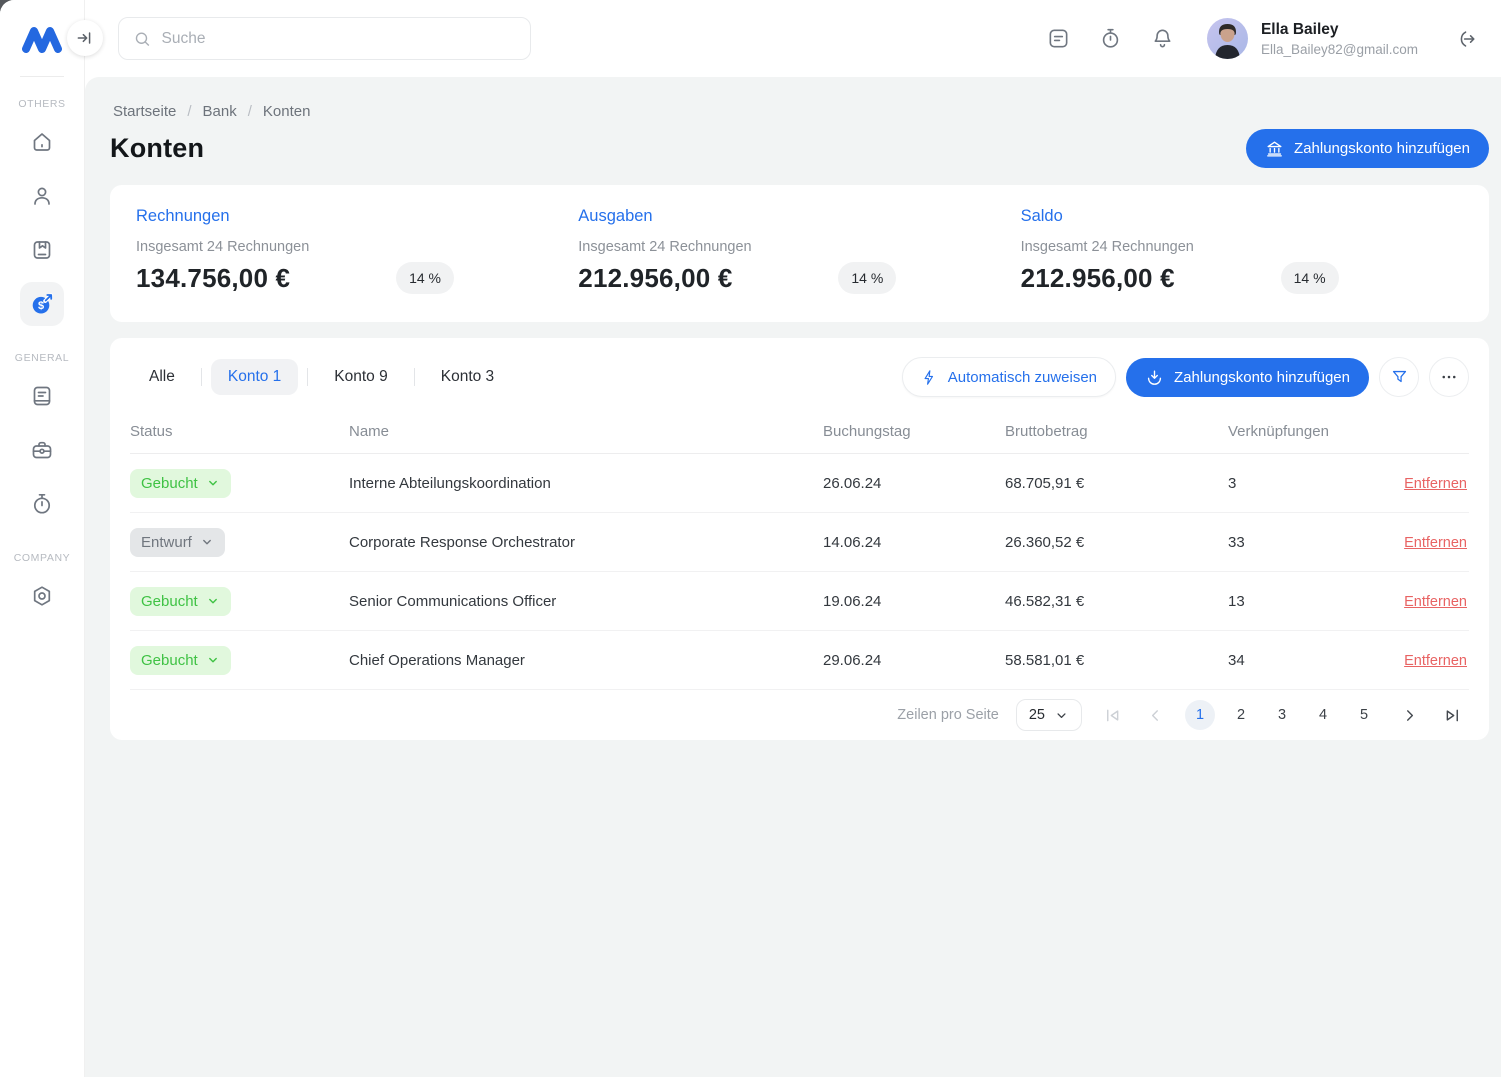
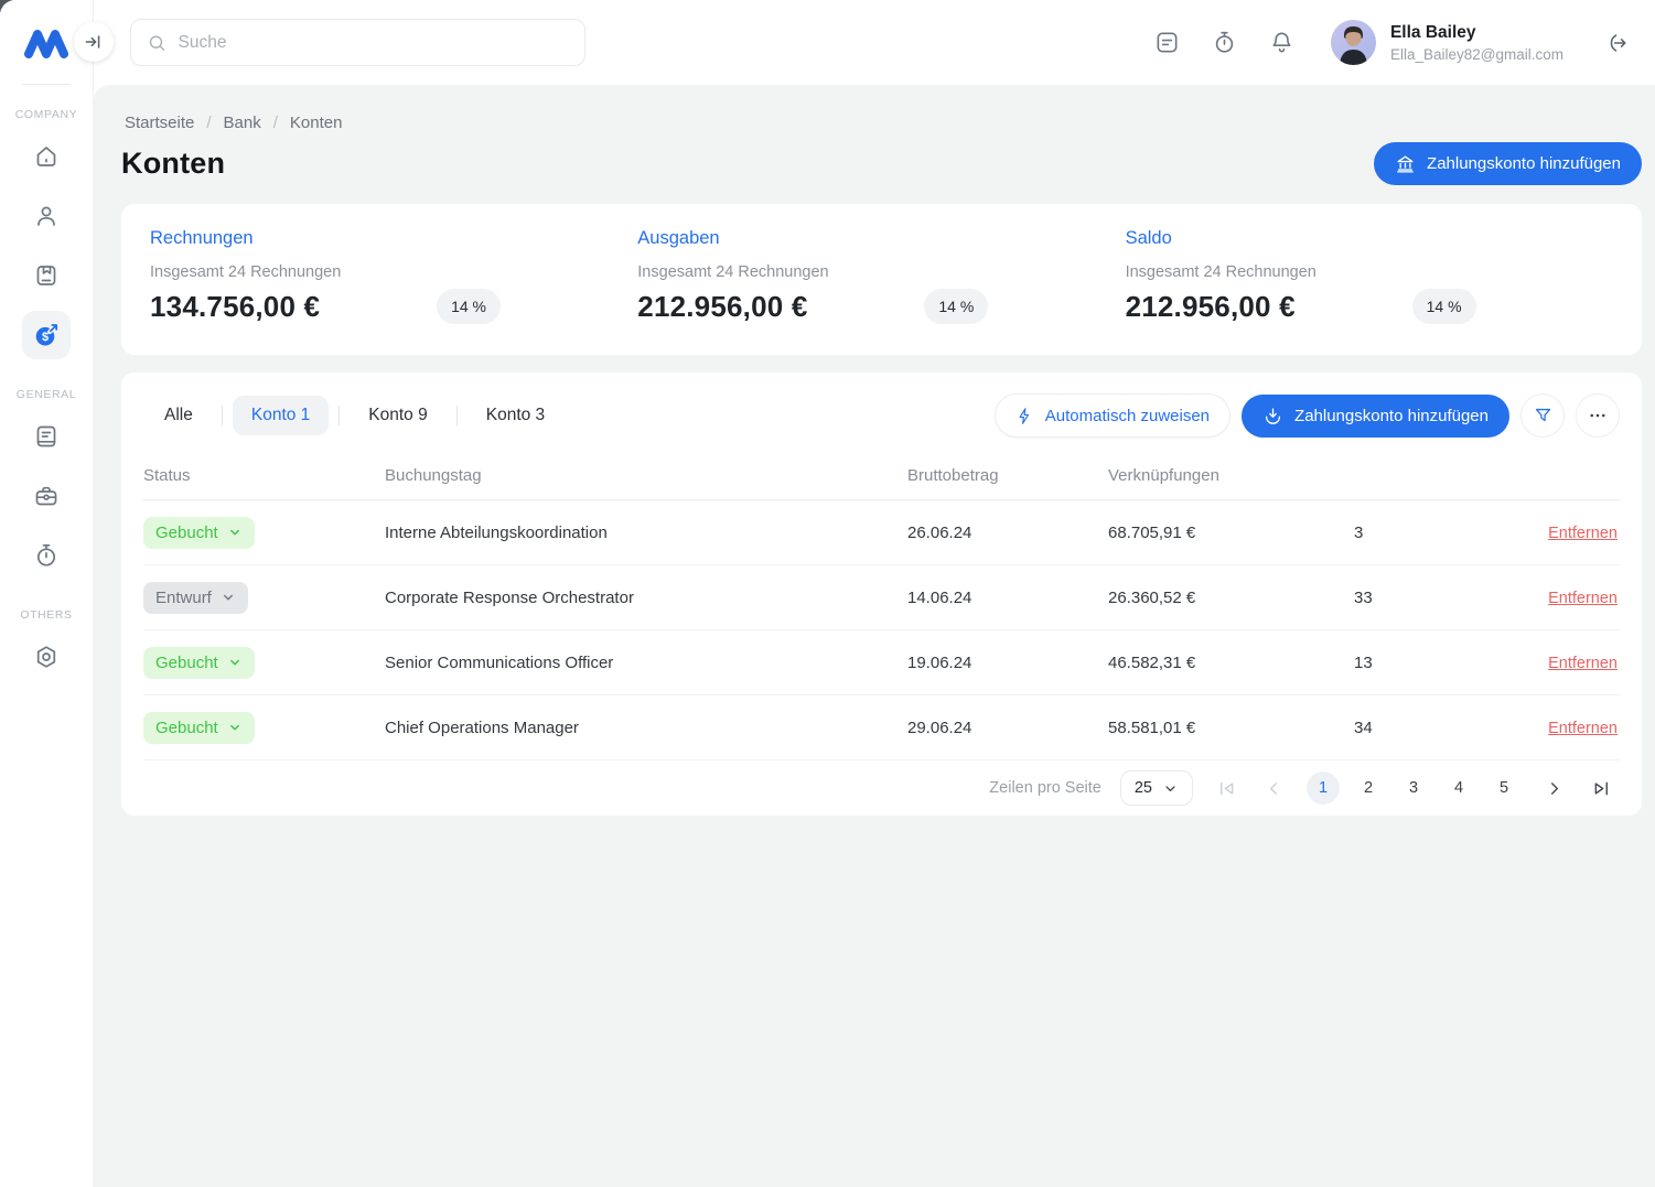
- OTHERS
+ COMPANY
  $
  GENERAL
- COMPANY
+ OTHERS
  Suche
  Ella Bailey
  Ella_Bailey82@gmail.com
  Startseite
  /
  Bank
  /
  Konten
  Konten
  Zahlungskonto hinzufügen
  Rechnungen
  Insgesamt 24 Rechnungen
  134.756,00 €
  14 %
  Ausgaben
  Insgesamt 24 Rechnungen
  212.956,00 €
  14 %
  Saldo
  Insgesamt 24 Rechnungen
  212.956,00 €
  14 %
  Alle
  Konto 1
  Konto 9
  Konto 3
  Automatisch zuweisen
  Zahlungskonto hinzufügen
  Status
- Name
  Buchungstag
  Bruttobetrag
  Verknüpfungen
  Gebucht
  Interne Abteilungskoordination
  26.06.24
  68.705,91 €
  3
  Entfernen
  Entwurf
  Corporate Response Orchestrator
  14.06.24
  26.360,52 €
  33
  Entfernen
  Gebucht
  Senior Communications Officer
  19.06.24
  46.582,31 €
  13
  Entfernen
  Gebucht
  Chief Operations Manager
  29.06.24
  58.581,01 €
  34
  Entfernen
  Zeilen pro Seite
  25
  1
  2
  3
  4
  5
